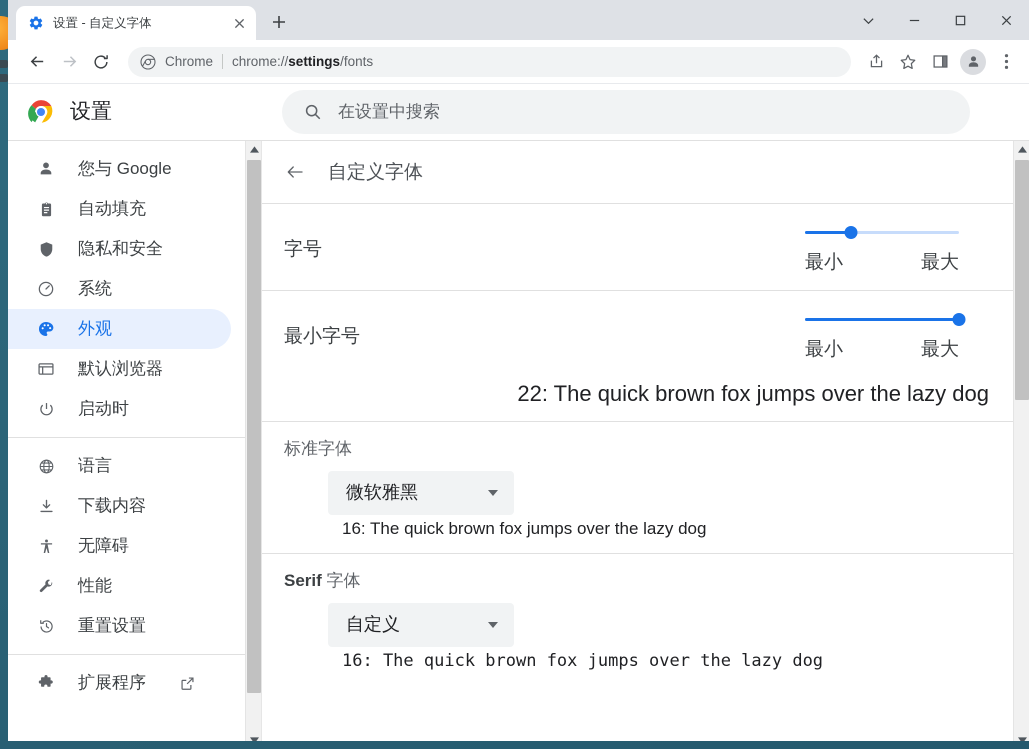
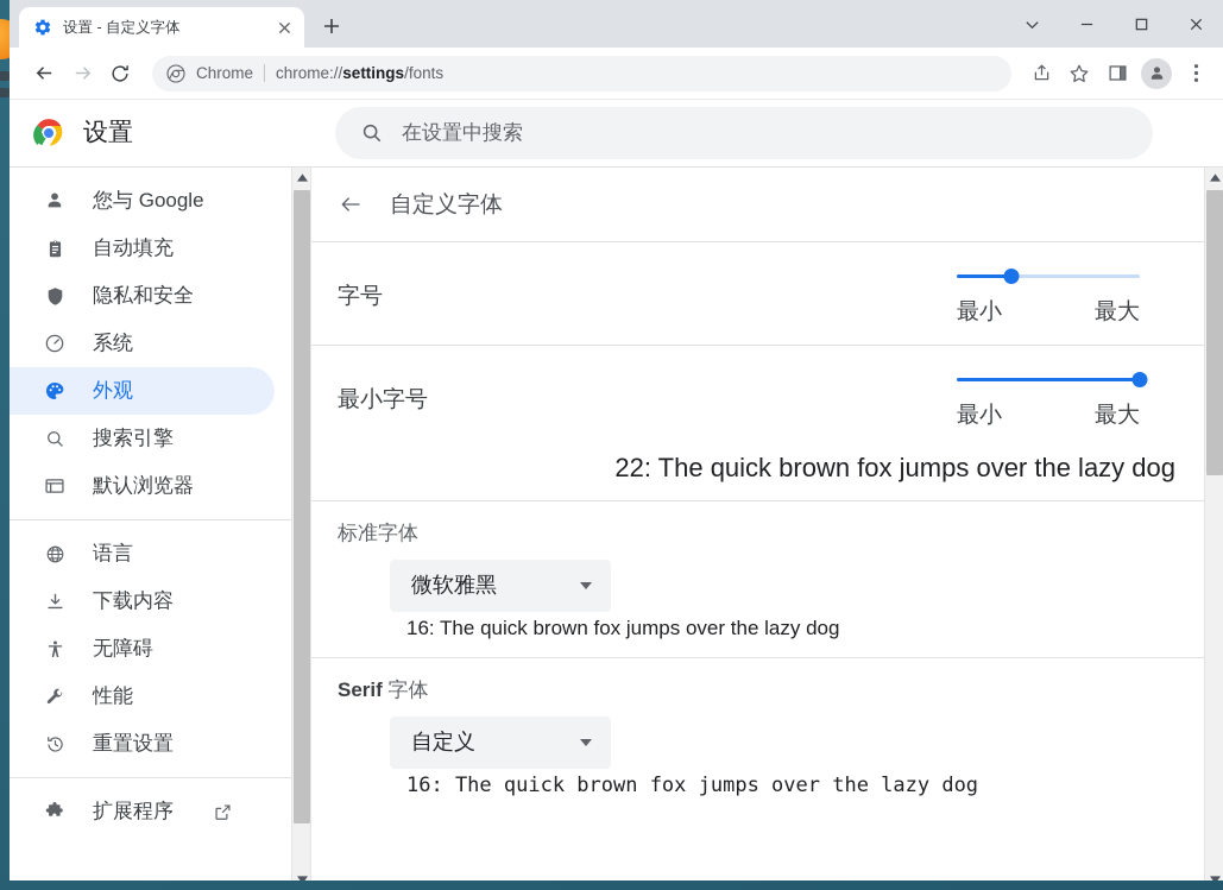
  设置 - 自定义字体
  Chrome
  chrome://settings/fonts
  设置
  在设置中搜索
  您与 Google
  自动填充
  隐私和安全
  系统
  外观
+ 搜索引擎
  默认浏览器
- 启动时
  语言
  下载内容
  无障碍
  性能
  重置设置
  扩展程序
  自定义字体
  字号
  最小
  最大
  最小字号
  最小
  最大
  22: The quick brown fox jumps over the lazy dog
  标准字体
  微软雅黑
  16: The quick brown fox jumps over the lazy dog
  Serif 字体
  自定义
  16: The quick brown fox jumps over the lazy dog
